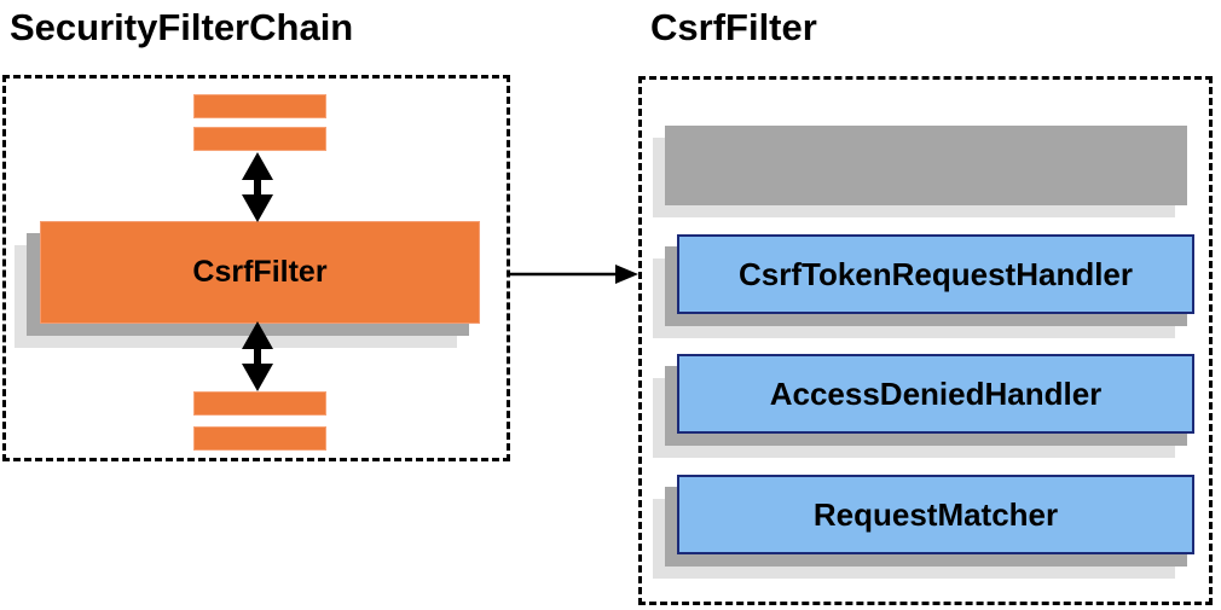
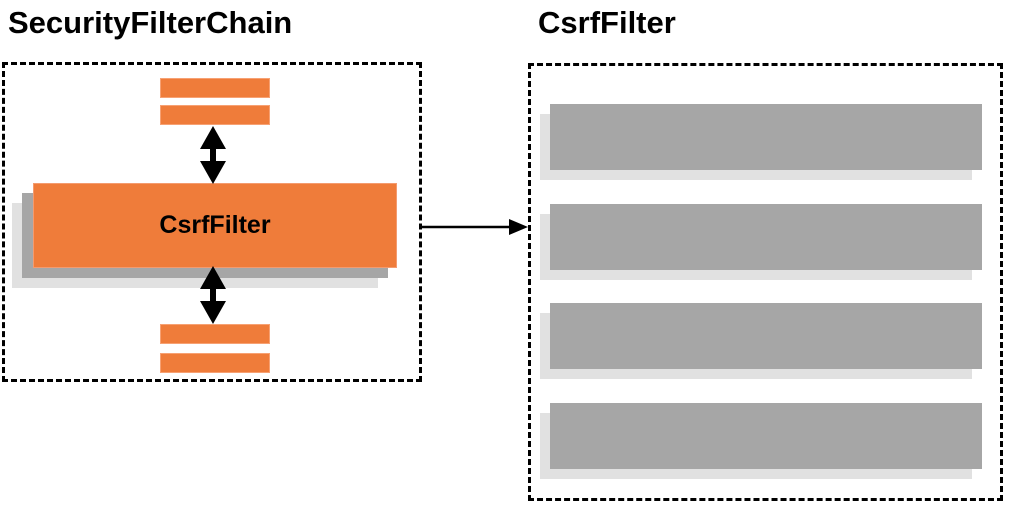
  SecurityFilterChain
  CsrfFilter
  CsrfFilter
- CsrfTokenRequestHandler
- AccessDeniedHandler
- RequestMatcher
